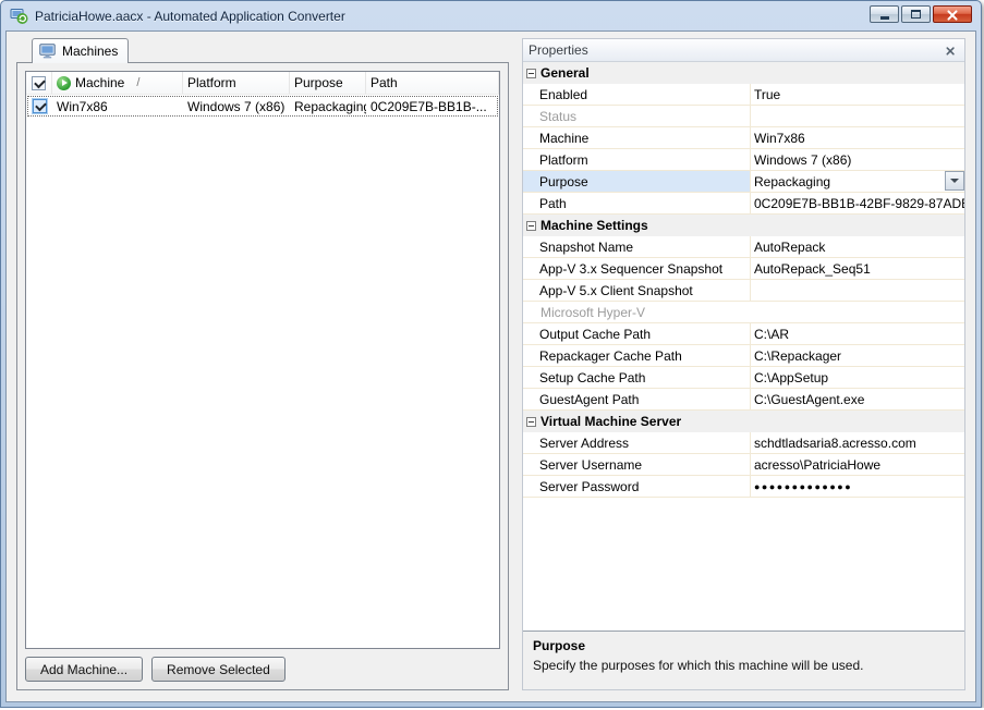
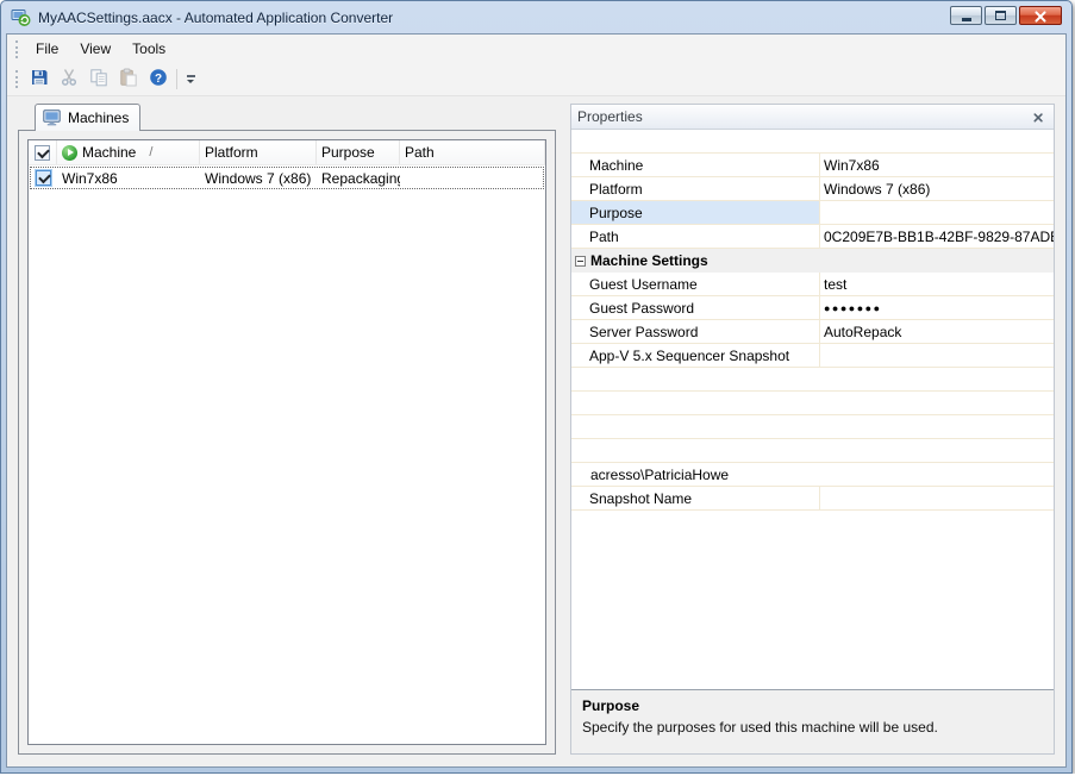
- PatriciaHowe.aacx - Automated Application Converter
+ MyAACSettings.aacx - Automated Application Converter
+ File
+ View
+ Tools
+ ?
  Machines
  Machine
  /
  Platform
  Purpose
  Path
  Win7x86
  Windows 7 (x86)
  Repackagin
- 0C209E7B-BB1B-...
- Add Machine...
- Remove Selected
  Properties
- General
- Enabled
- True
- Status
  Machine
  Win7x86
  Platform
  Windows 7 (x86)
  Purpose
- Repackaging
  Path
  0C209E7B-BB1B-42BF-9829-87AD
  Machine Settings
+ Guest Username
+ test
+ Guest Password
+ ●●●●●●●
- Snapshot Name
+ Server Password
  AutoRepack
- App-V 3.x Sequencer Snapshot
+ App-V 5.x Sequencer Snapshot
- AutoRepack_Seq51
- App-V 5.x Client Snapshot
- Microsoft Hyper-V
- Output Cache Path
- C:\AR
- Repackager Cache Path
- C:\Repackager
- Setup Cache Path
- C:\AppSetup
- GuestAgent Path
- C:\GuestAgent.exe
- Virtual Machine Server
- Server Address
- schdtladsaria8.acresso.com
- Server Username
  acresso\PatriciaHowe
- Server Password
+ Snapshot Name
- ●●●●●●●●●●●●●
  Purpose
- Specify the purposes for which this machine will be used.
+ Specify the purposes for used this machine will be used.
